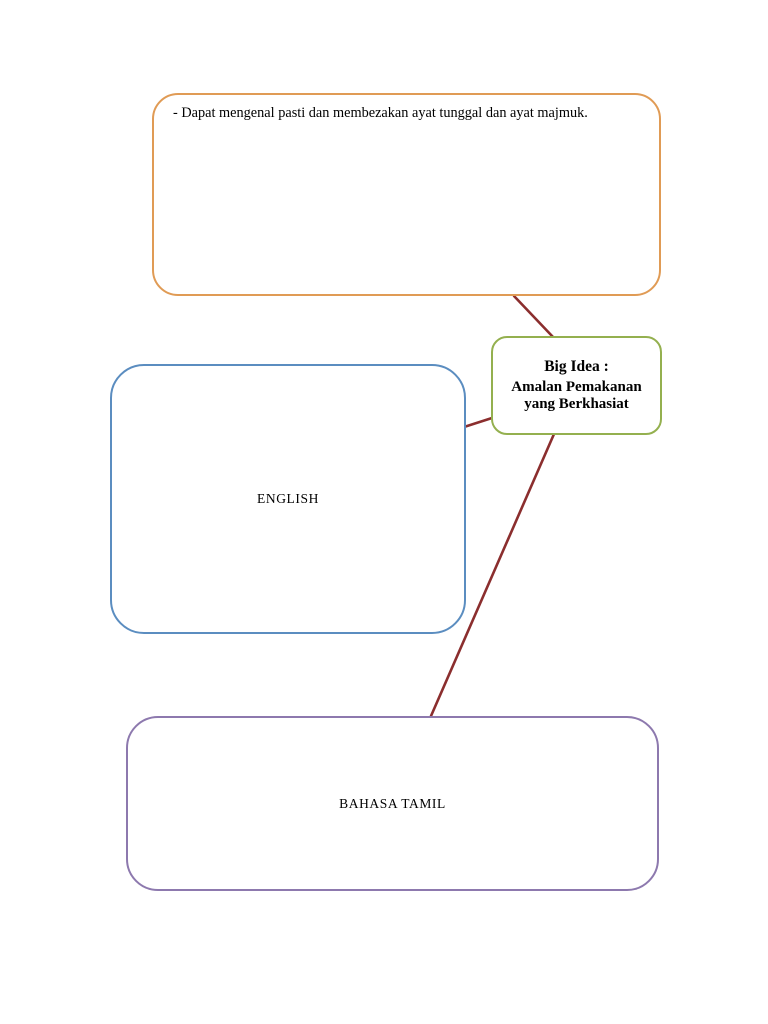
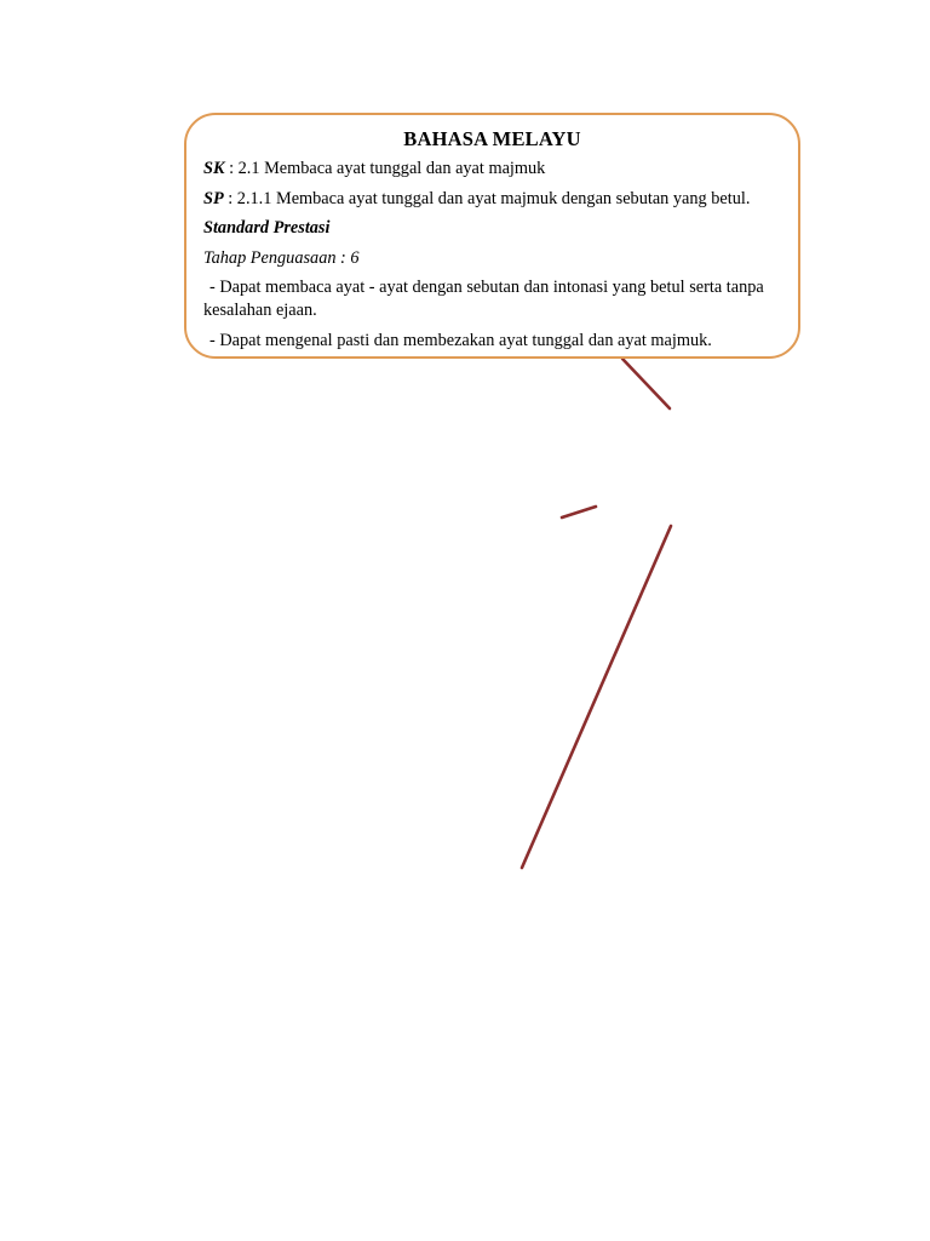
+ BAHASA MELAYU
+ SK : 2.1 Membaca ayat tunggal dan ayat majmuk
+ SP : 2.1.1 Membaca ayat tunggal dan ayat majmuk dengan sebutan yang betul.
+ Standard Prestasi
+ Tahap Penguasaan : 6
+ - Dapat membaca ayat - ayat dengan sebutan dan intonasi yang betul serta tanpa kesalahan ejaan.
  - Dapat mengenal pasti dan membezakan ayat tunggal dan ayat majmuk.
- Big Idea :
- Amalan Pemakanan yang Berkhasiat
- ENGLISH
- BAHASA TAMIL
